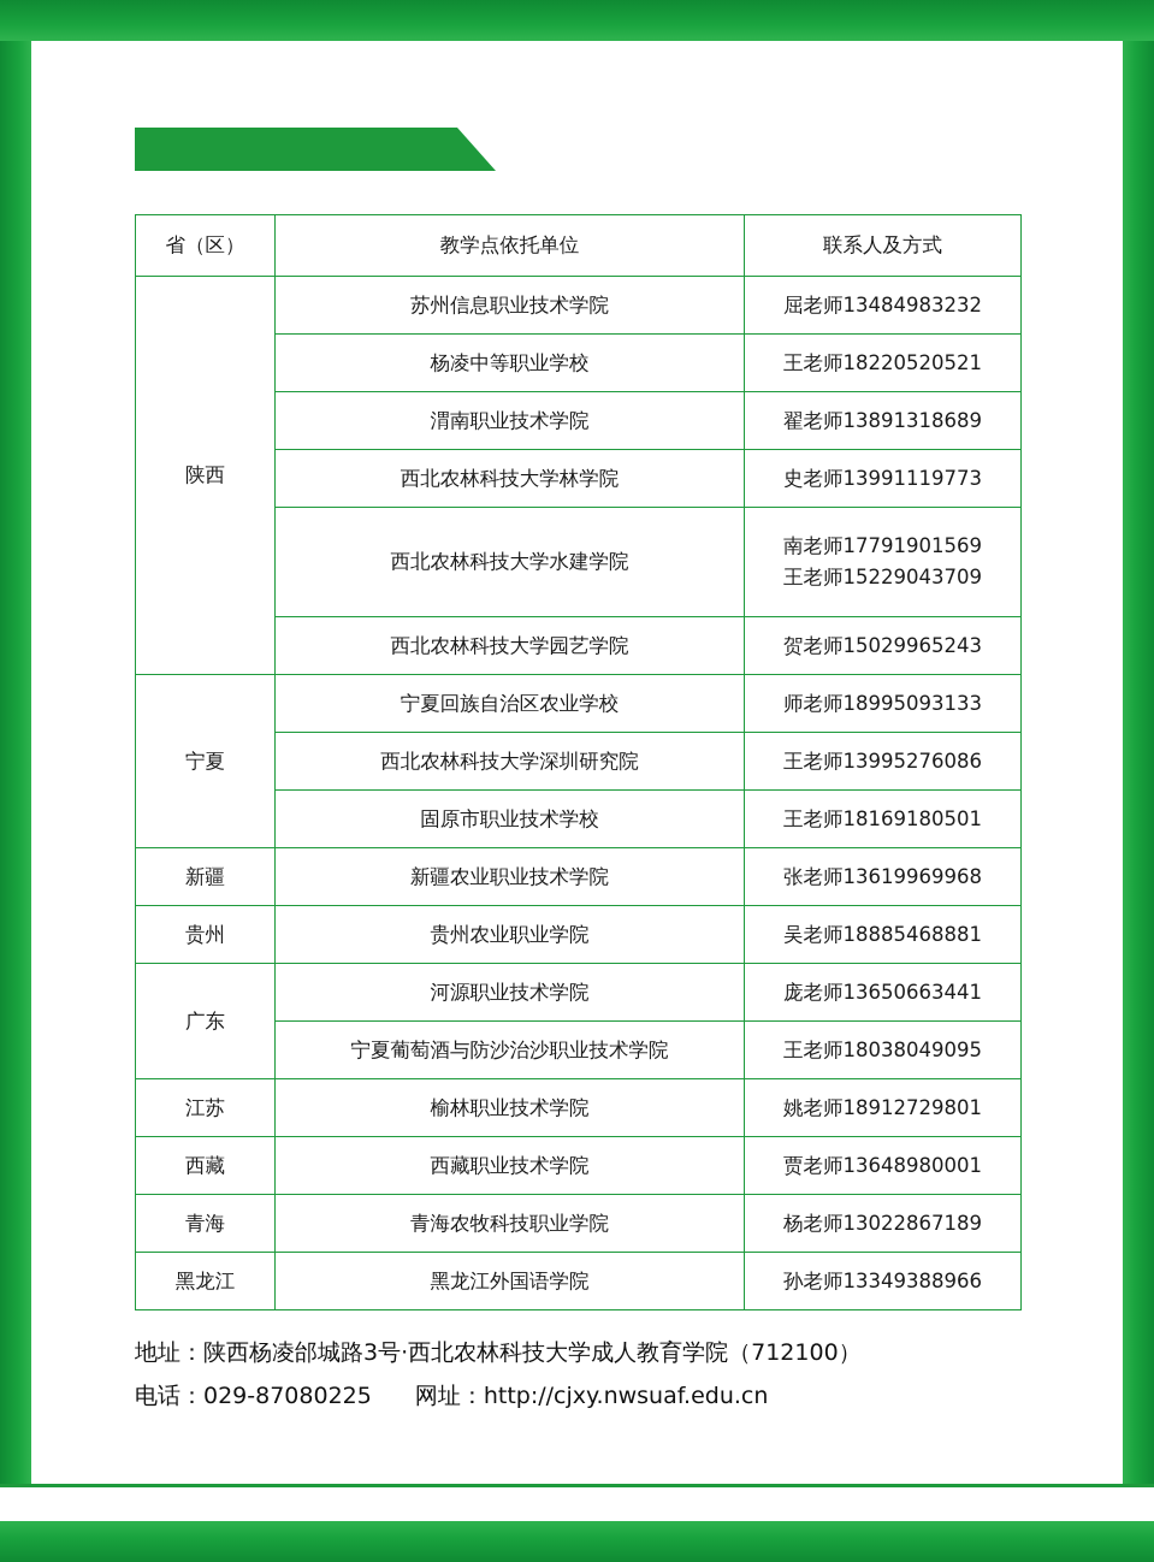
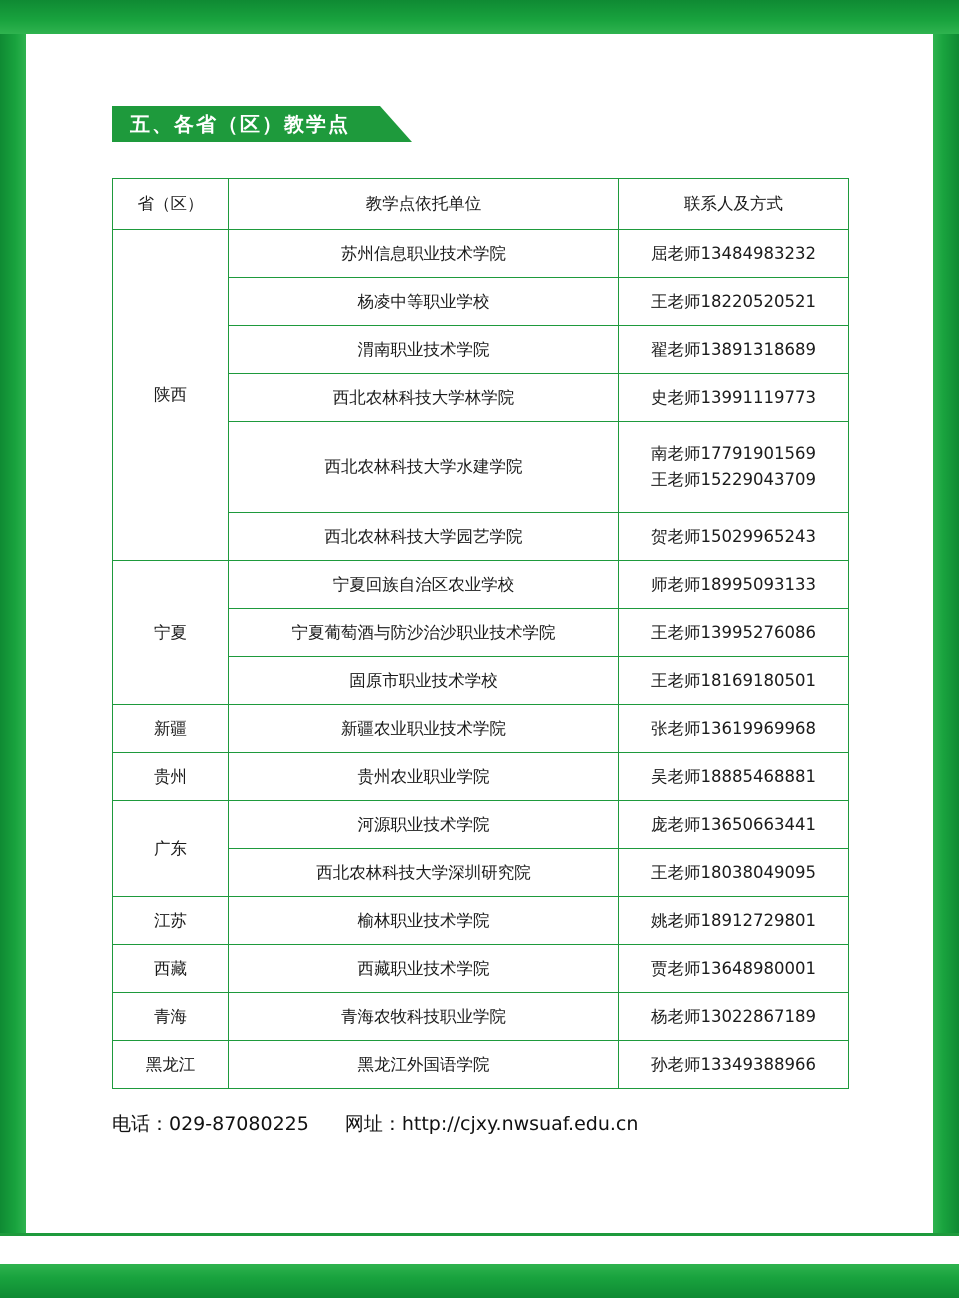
+ 五、各省（区）教学点
  省（区）	教学点依托单位	联系人及方式
  陕西	苏州信息职业技术学院	屈老师13484983232
  杨凌中等职业学校	王老师18220520521
  渭南职业技术学院	翟老师13891318689
  西北农林科技大学林学院	史老师13991119773
  西北农林科技大学水建学院	南老师17791901569王老师15229043709
  西北农林科技大学园艺学院	贺老师15029965243
  宁夏	宁夏回族自治区农业学校	师老师18995093133
- 西北农林科技大学深圳研究院	王老师13995276086
+ 宁夏葡萄酒与防沙治沙职业技术学院	王老师13995276086
  固原市职业技术学校	王老师18169180501
  新疆	新疆农业职业技术学院	张老师13619969968
  贵州	贵州农业职业学院	吴老师18885468881
  广东	河源职业技术学院	庞老师13650663441
- 宁夏葡萄酒与防沙治沙职业技术学院	王老师18038049095
+ 西北农林科技大学深圳研究院	王老师18038049095
  江苏	榆林职业技术学院	姚老师18912729801
  西藏	西藏职业技术学院	贾老师13648980001
  青海	青海农牧科技职业学院	杨老师13022867189
  黑龙江	黑龙江外国语学院	孙老师13349388966
- 地址：陕西杨凌邰城路3号·西北农林科技大学成人教育学院（712100）
  电话：029-87080225 网址：http://cjxy.nwsuaf.edu.cn
